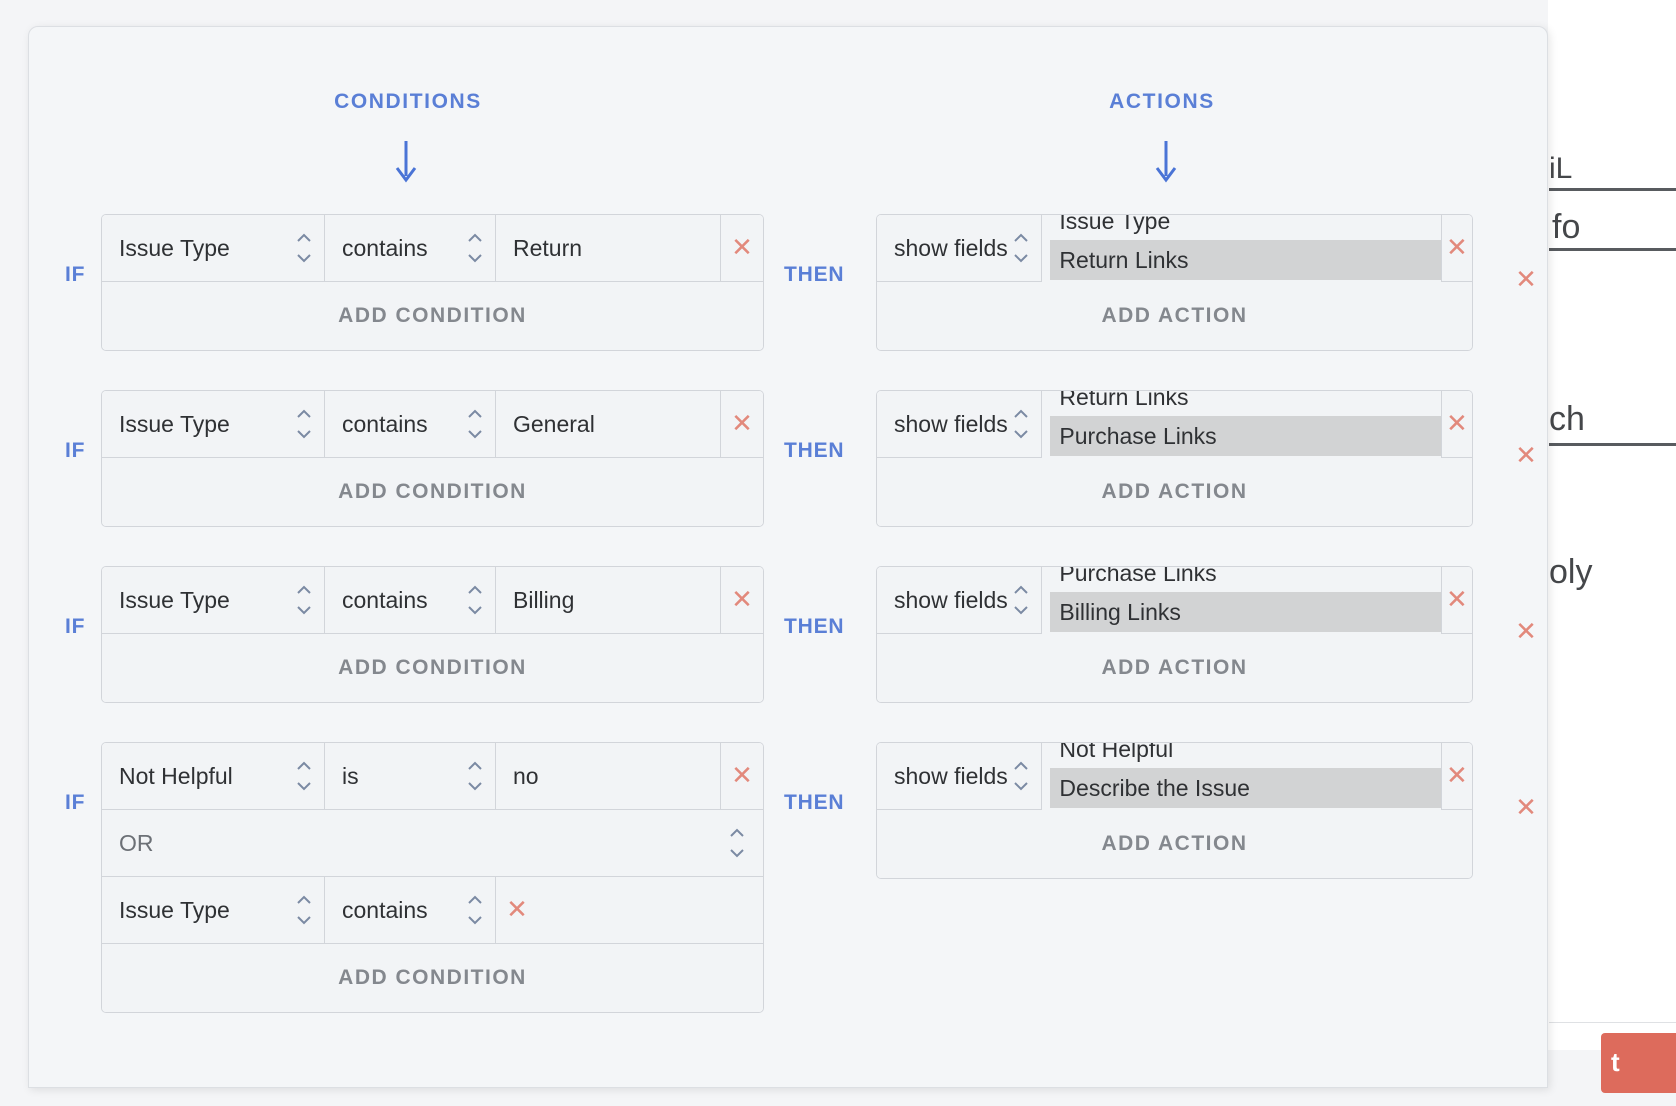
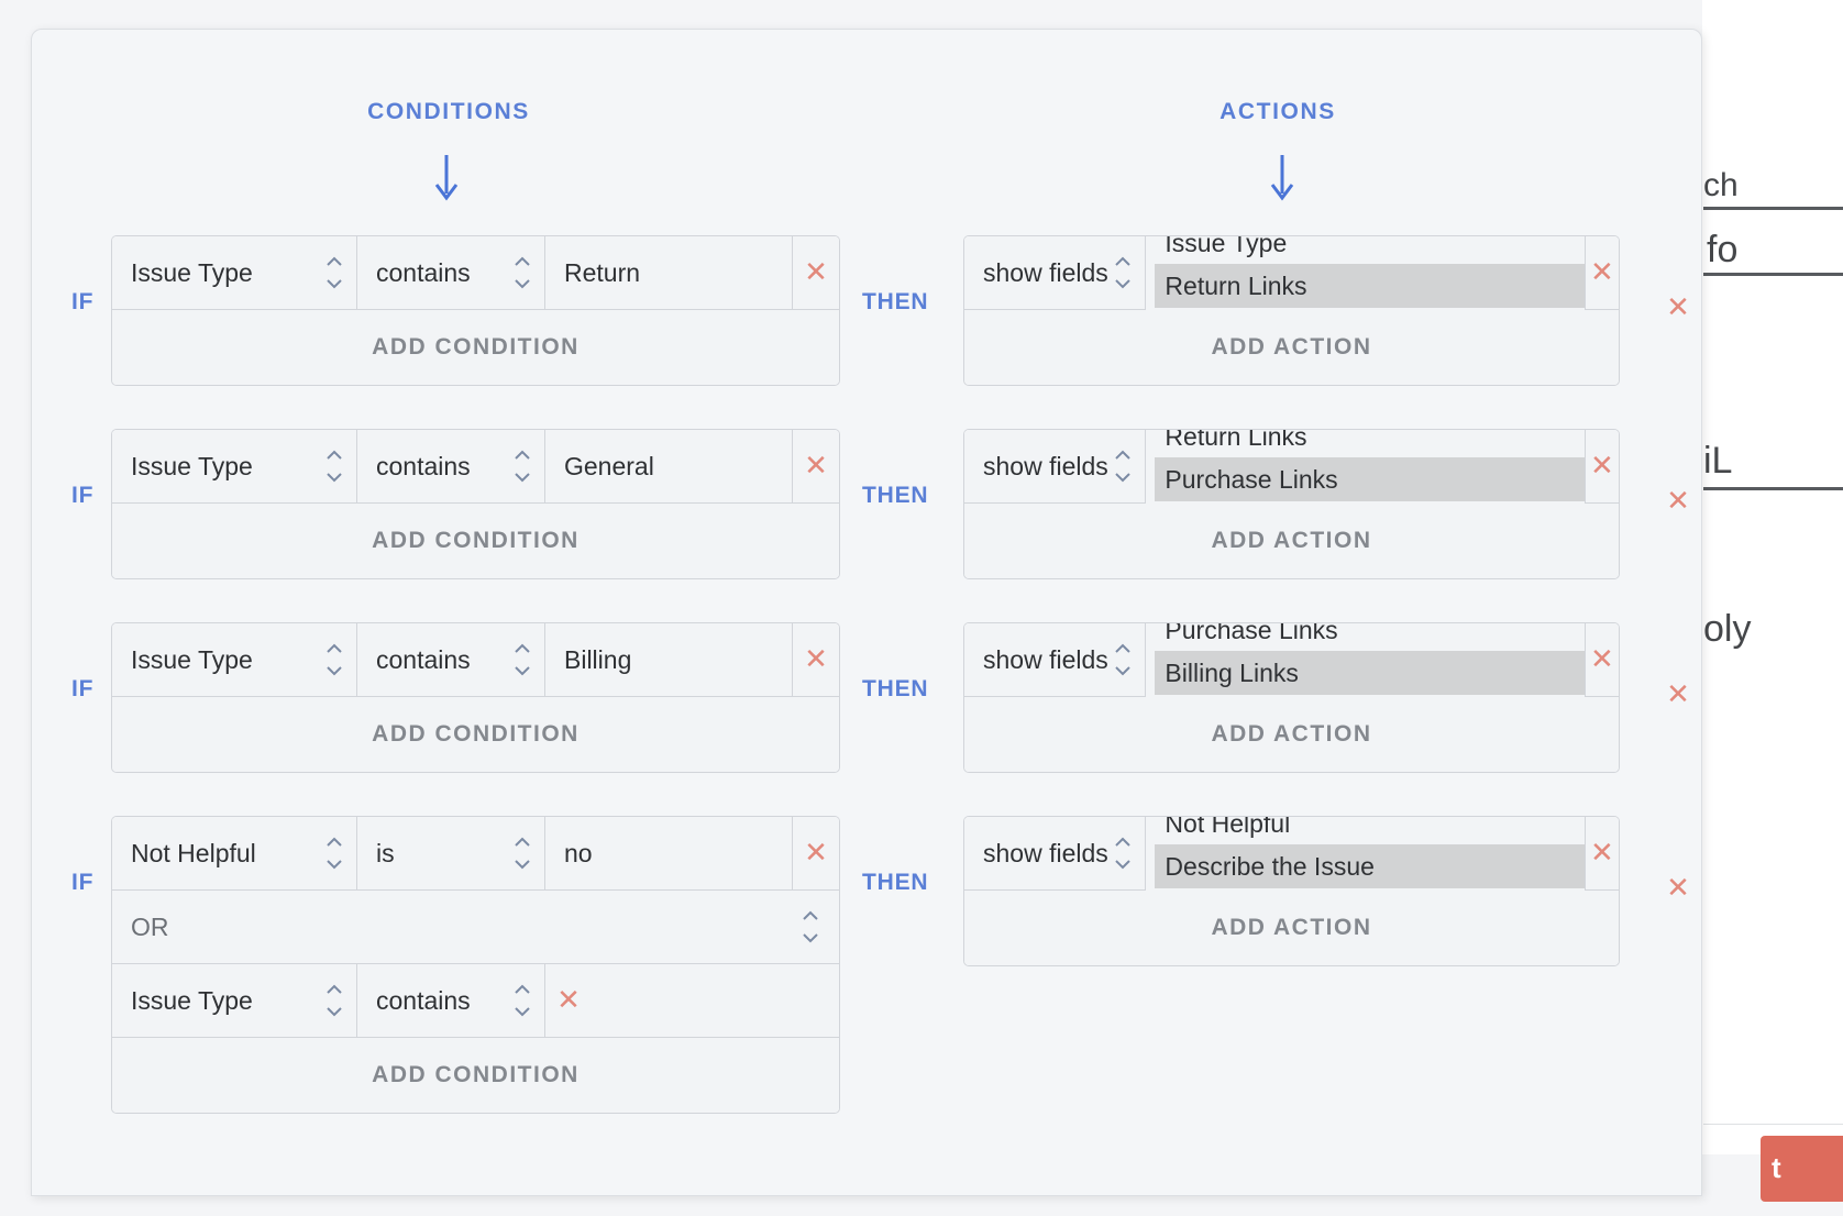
- iL
+ ch
  fo
- ch
+ iL
  oly
  t
  CONDITIONS
  ACTIONS
  IF
  THEN
  Issue Type
  contains
  Return
  ✕
  ADD CONDITION
  show fields
  Issue Type
  Return Links
  ✕
  ADD ACTION
  ✕
  IF
  THEN
  Issue Type
  contains
  General
  ✕
  ADD CONDITION
  show fields
  Return Links
  Purchase Links
  ✕
  ADD ACTION
  ✕
  IF
  THEN
  Issue Type
  contains
  Billing
  ✕
  ADD CONDITION
  show fields
  Purchase Links
  Billing Links
  ✕
  ADD ACTION
  ✕
  IF
  THEN
  Not Helpful
  is
  no
  ✕
  OR
  Issue Type
  contains
  ✕
  ADD CONDITION
  show fields
  Not Helpful
  Describe the Issue
  ✕
  ADD ACTION
  ✕
